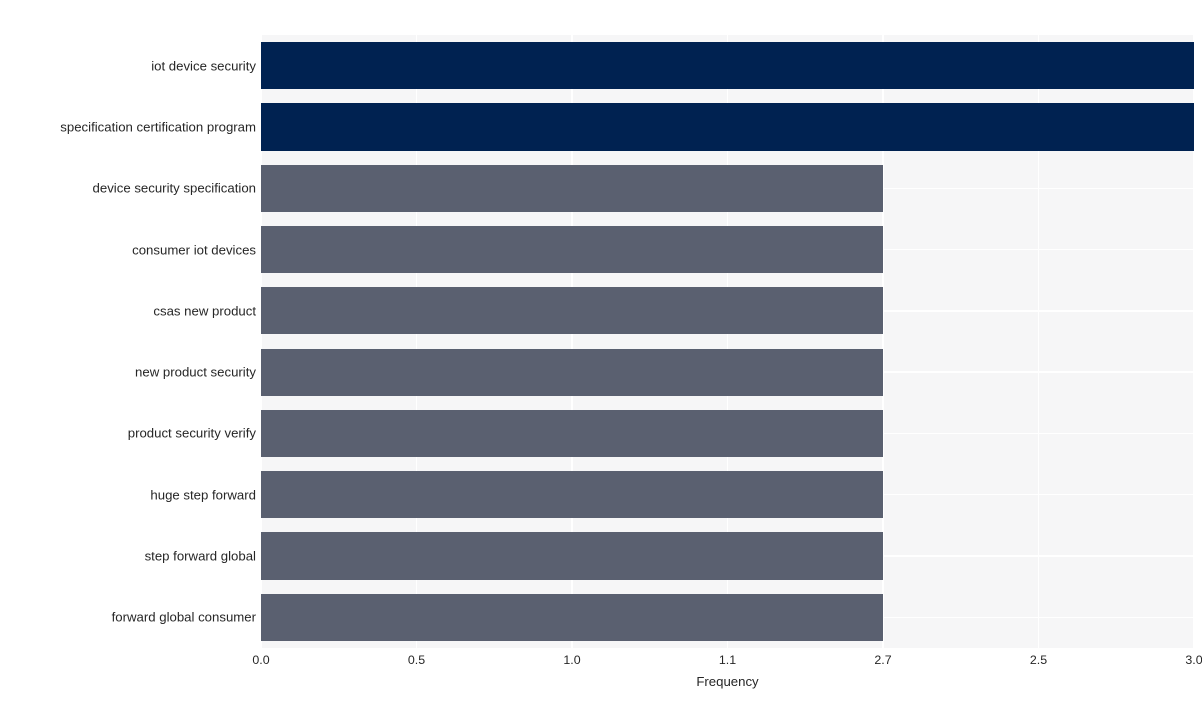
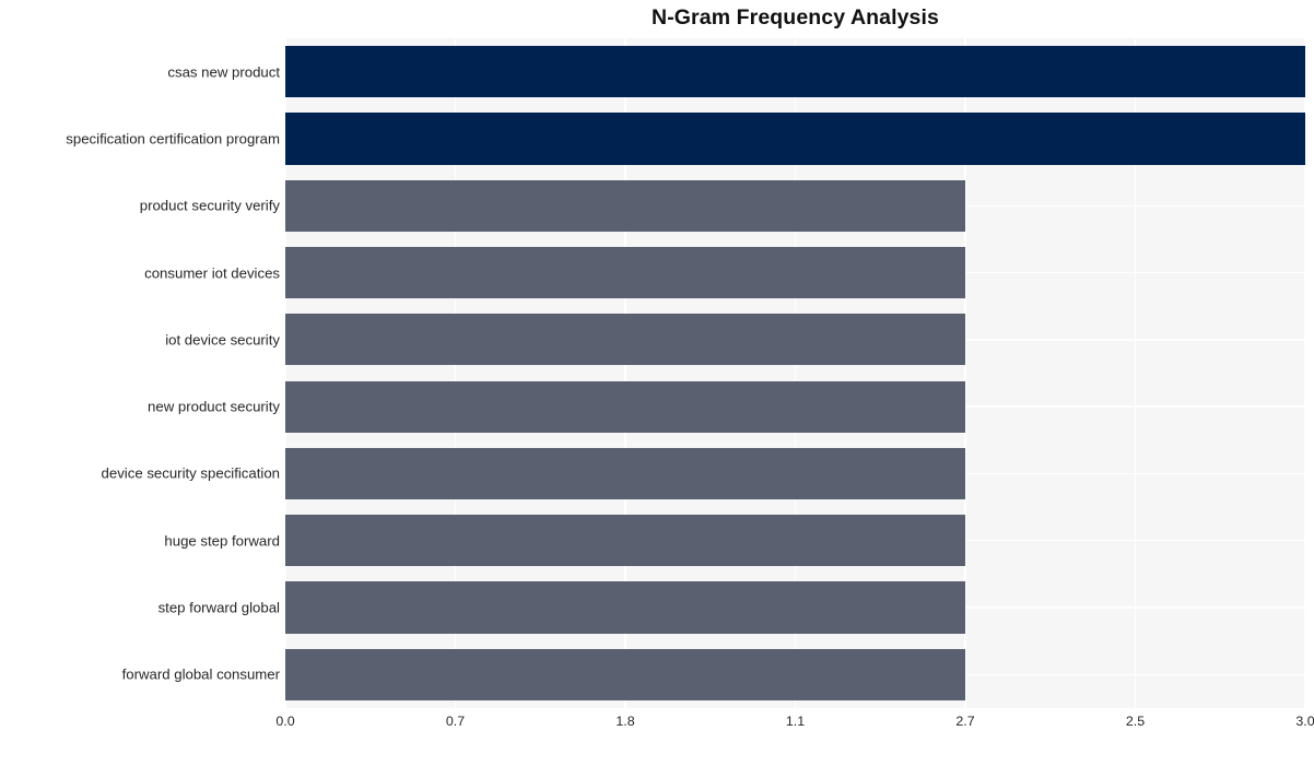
+ N-Gram Frequency Analysis
- iot device security
+ csas new product
  specification certification program
- device security specification
+ product security verify
  consumer iot devices
- csas new product
+ iot device security
  new product security
- product security verify
+ device security specification
  huge step forward
  step forward global
  forward global consumer
  0.0
- 0.5
+ 0.7
- 1.0
+ 1.8
  1.1
  2.7
  2.5
  3.0
- Frequency
